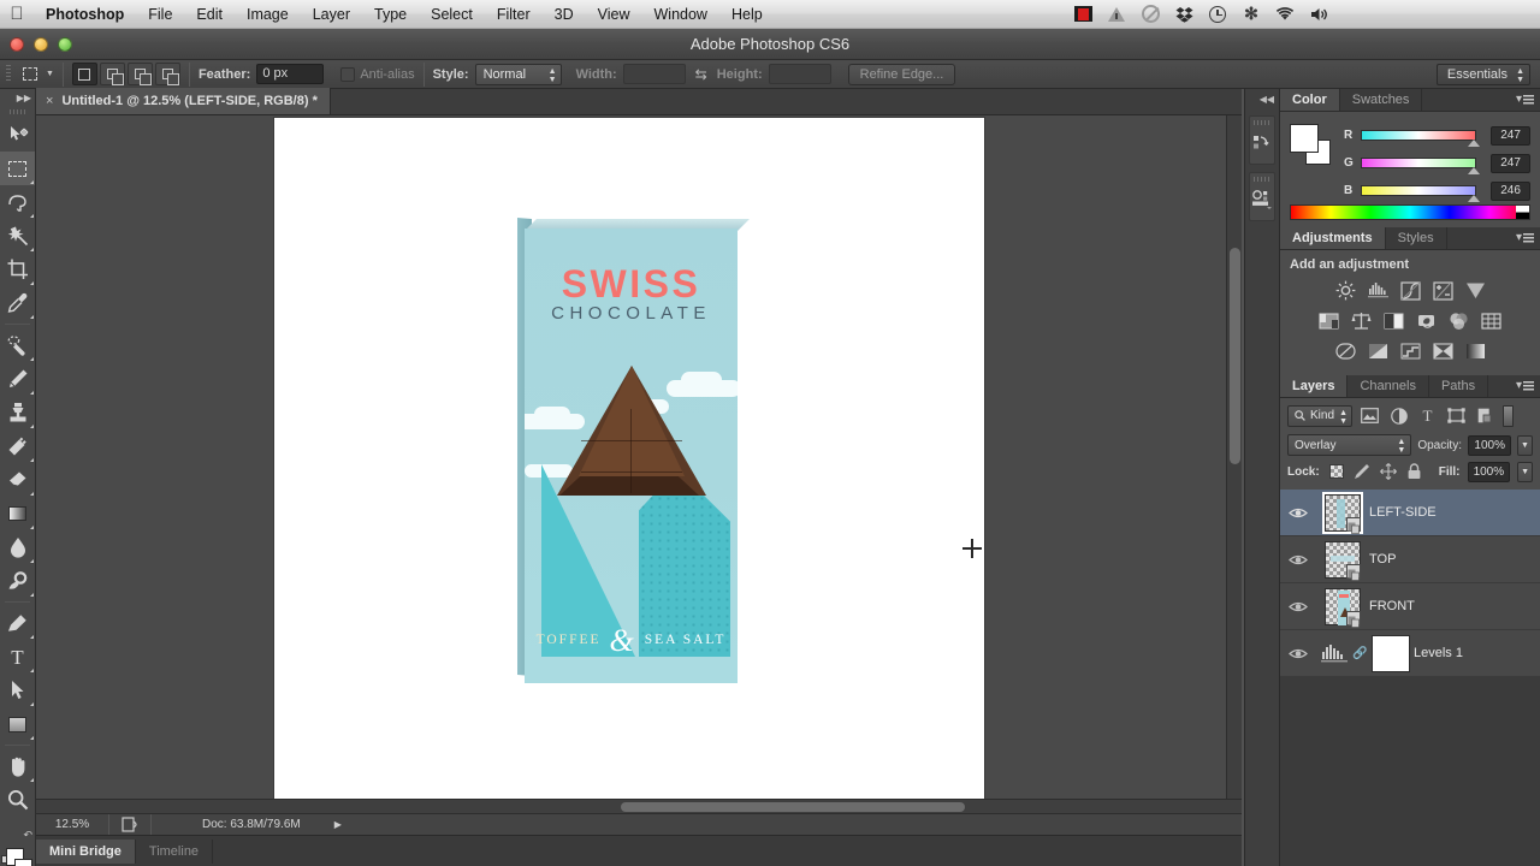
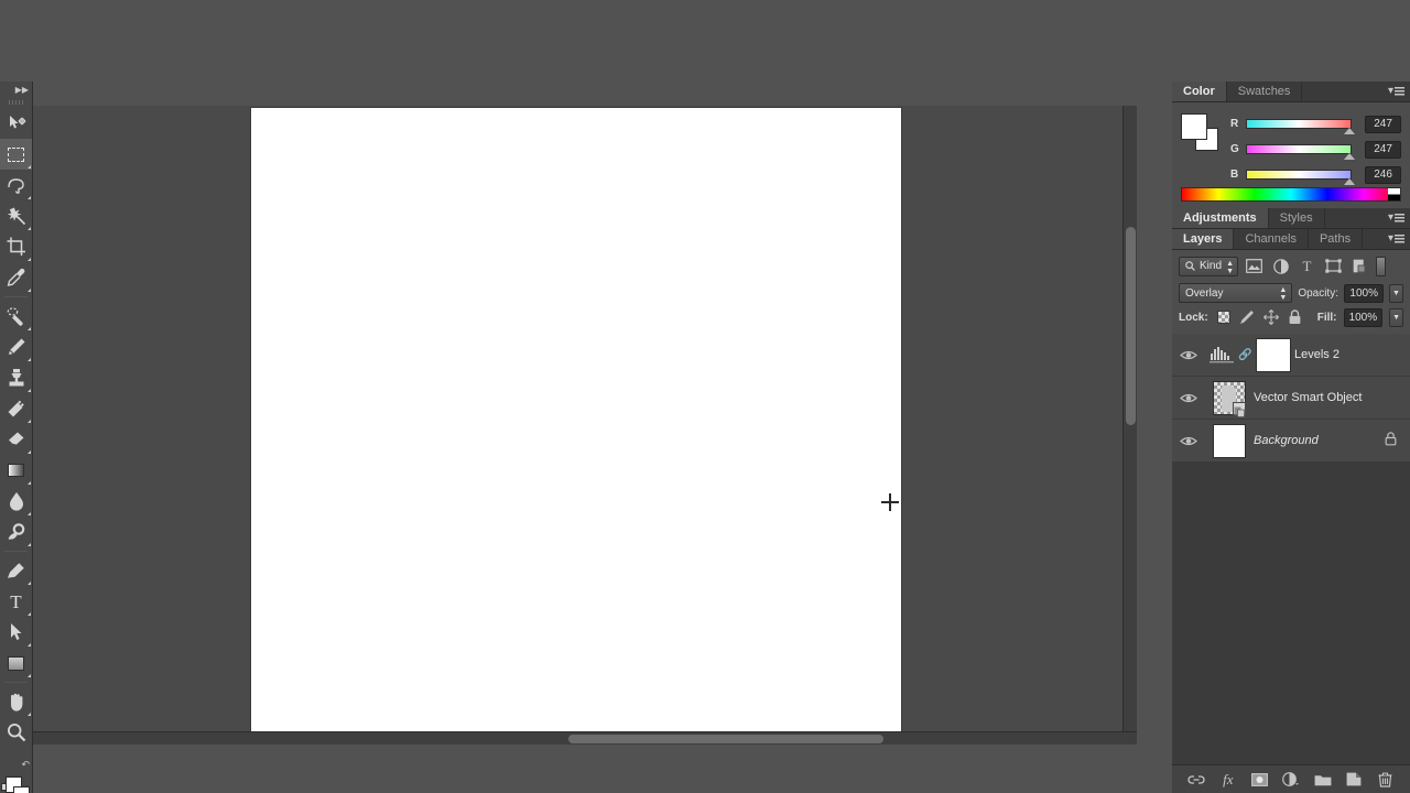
- 
- Photoshop
- File
- Edit
- Image
- Layer
- Type
- Select
- Filter
- 3D
- View
- Window
- Help
- ✻
- Adobe Photoshop CS6
- Feather:
- 0 px
- Anti-alias
- Style:
- Normal
- Width:
- ⇆
- Height:
- Refine Edge...
- Essentials
  ▶▶
  T
  ↶
- ×
- Untitled-1 @ 12.5% (LEFT-SIDE, RGB/8) *
- SWISS
- CHOCOLATE
- TOFFEE
- &
- SEA SALT
- 12.5%
- Doc: 63.8M/79.6M
- ▶
- Mini Bridge
- Timeline
- ◀◀
  Color
  Swatches
  ▾
  R
  247
  G
  247
  B
  246
  Adjustments
  Styles
  ▾
- Add an adjustment
  Layers
  Channels
  Paths
  ▾
  Kind
  T
  Overlay
  Opacity:
  100%
  Lock:
  Fill:
  100%
- LEFT-SIDE
- TOP
- FRONT
  🔗
- Levels 1
+ Levels 2
+ Vector Smart Object
+ Background
+ fx
